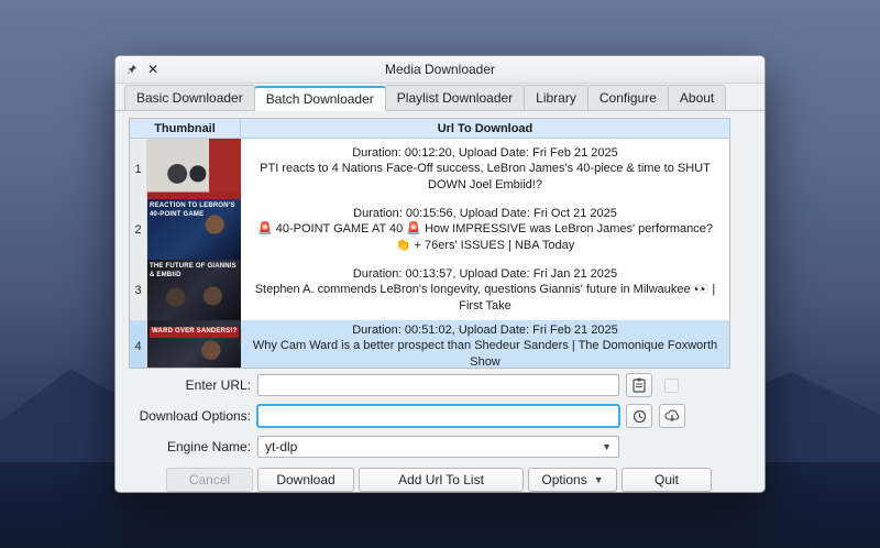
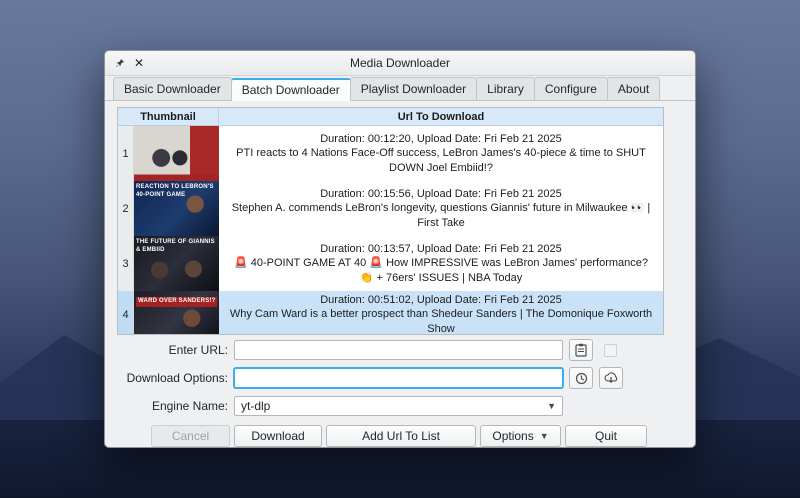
  ✕
  Media Downloader
  Basic Downloader
  Batch Downloader
  Playlist Downloader
  Library
  Configure
  About
  Thumbnail
  Url To Download
  1
  Duration: 00:12:20, Upload Date: Fri Feb 21 2025
  PTI reacts to 4 Nations Face-Off success, LeBron James's 40-piece & time to SHUT DOWN Joel Embiid!?
  2
- Duration: 00:15:56, Upload Date: Fri Oct 21 2025
+ Duration: 00:15:56, Upload Date: Fri Feb 21 2025
- 🚨 40-POINT GAME AT 40 🚨 How IMPRESSIVE was LeBron James' performance? 👏 + 76ers' ISSUES | NBA Today
+ Stephen A. commends LeBron's longevity, questions Giannis' future in Milwaukee 👀 | First Take
  3
- Duration: 00:13:57, Upload Date: Fri Jan 21 2025
+ Duration: 00:13:57, Upload Date: Fri Feb 21 2025
- Stephen A. commends LeBron's longevity, questions Giannis' future in Milwaukee 👀 | First Take
+ 🚨 40-POINT GAME AT 40 🚨 How IMPRESSIVE was LeBron James' performance? 👏 + 76ers' ISSUES | NBA Today
  4
  Duration: 00:51:02, Upload Date: Fri Feb 21 2025
  Why Cam Ward is a better prospect than Shedeur Sanders | The Domonique Foxworth Show
  Enter URL:
  Download Options:
  Engine Name:
  yt-dlp
  ▼
  Cancel
  Download
  Add Url To List
  Options
  ▼
  Quit
